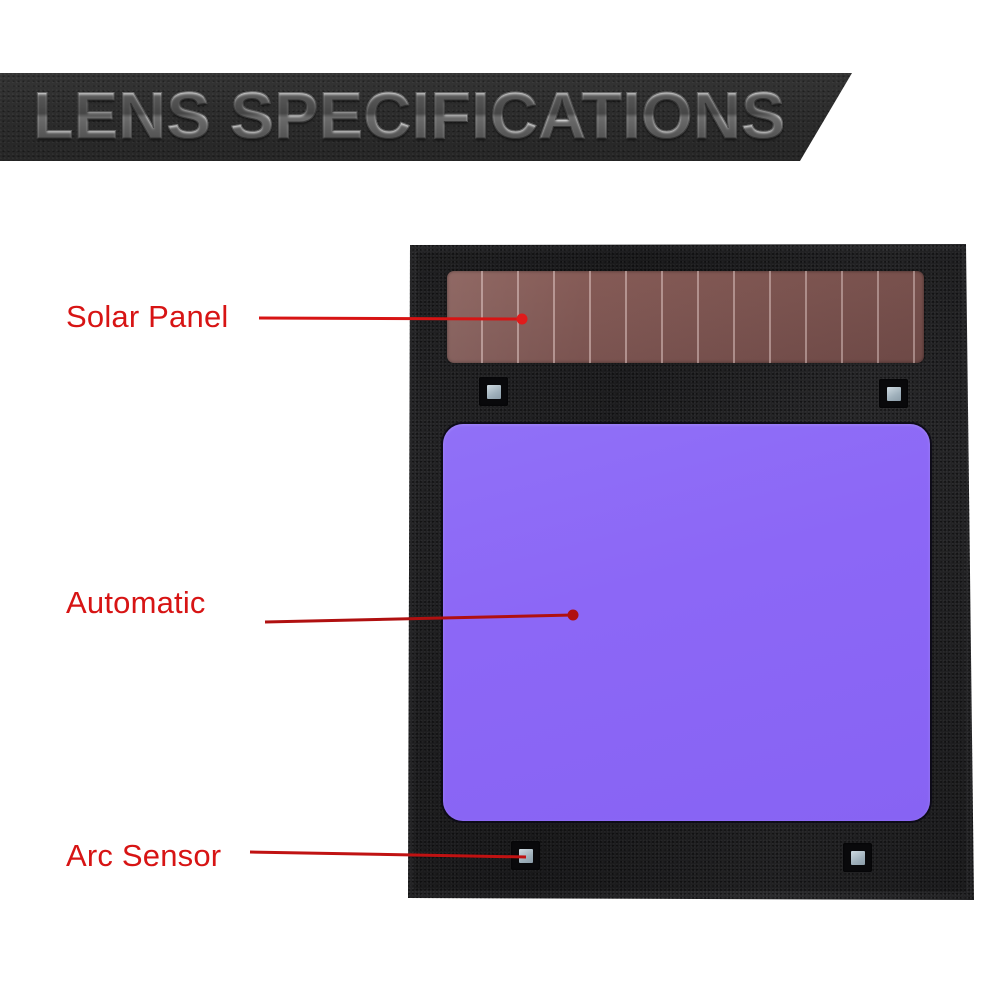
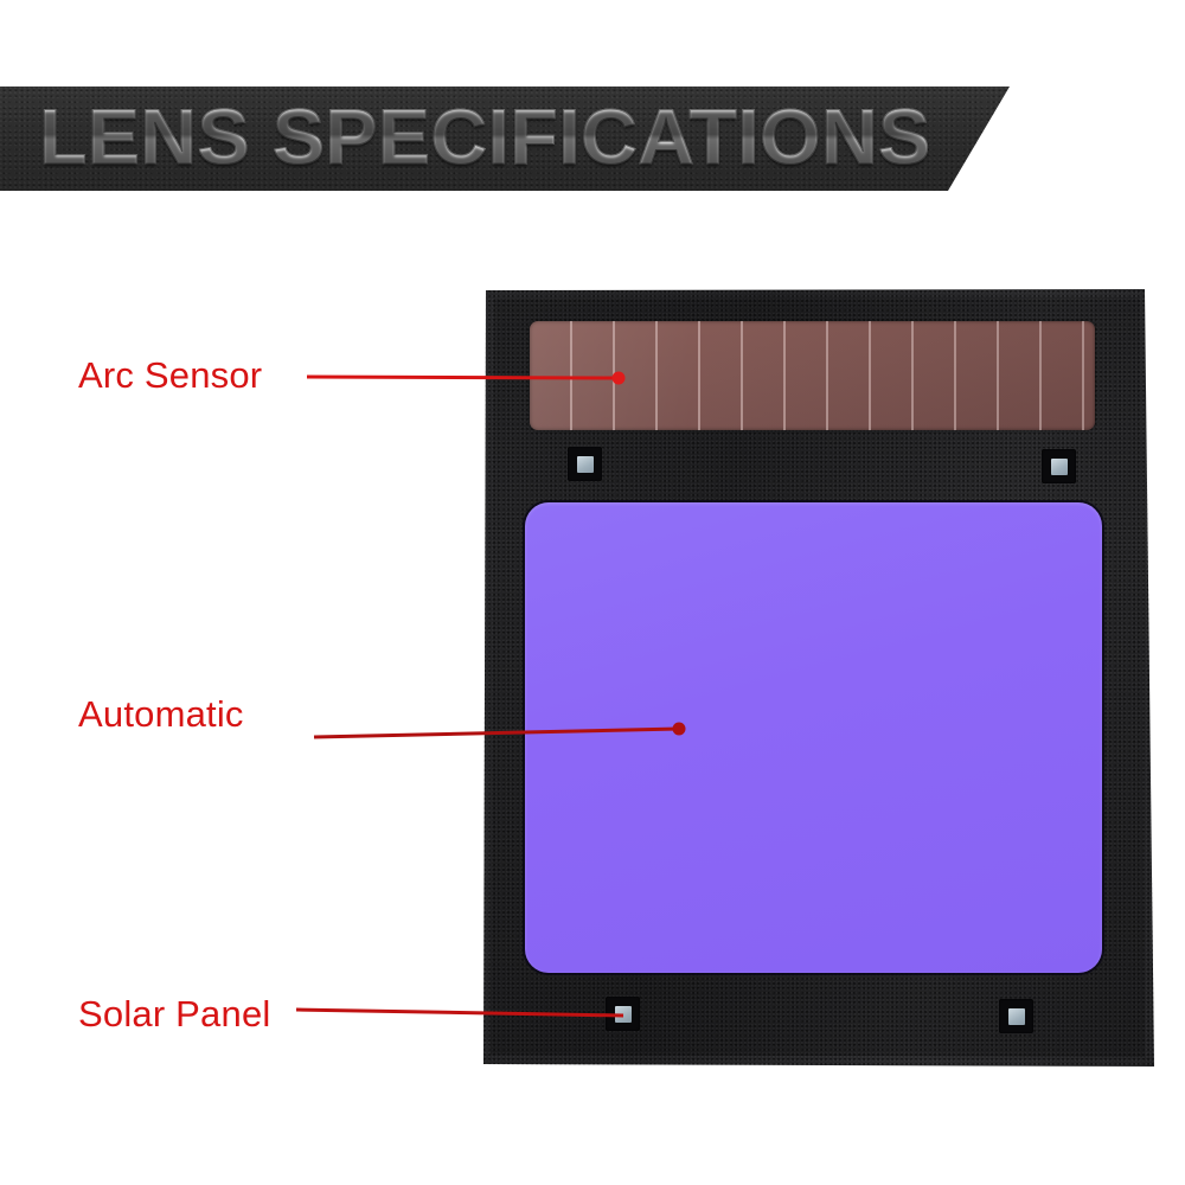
  LENS SPECIFICATIONS
- Solar Panel
+ Arc Sensor
  Automatic
- Arc Sensor
+ Solar Panel
